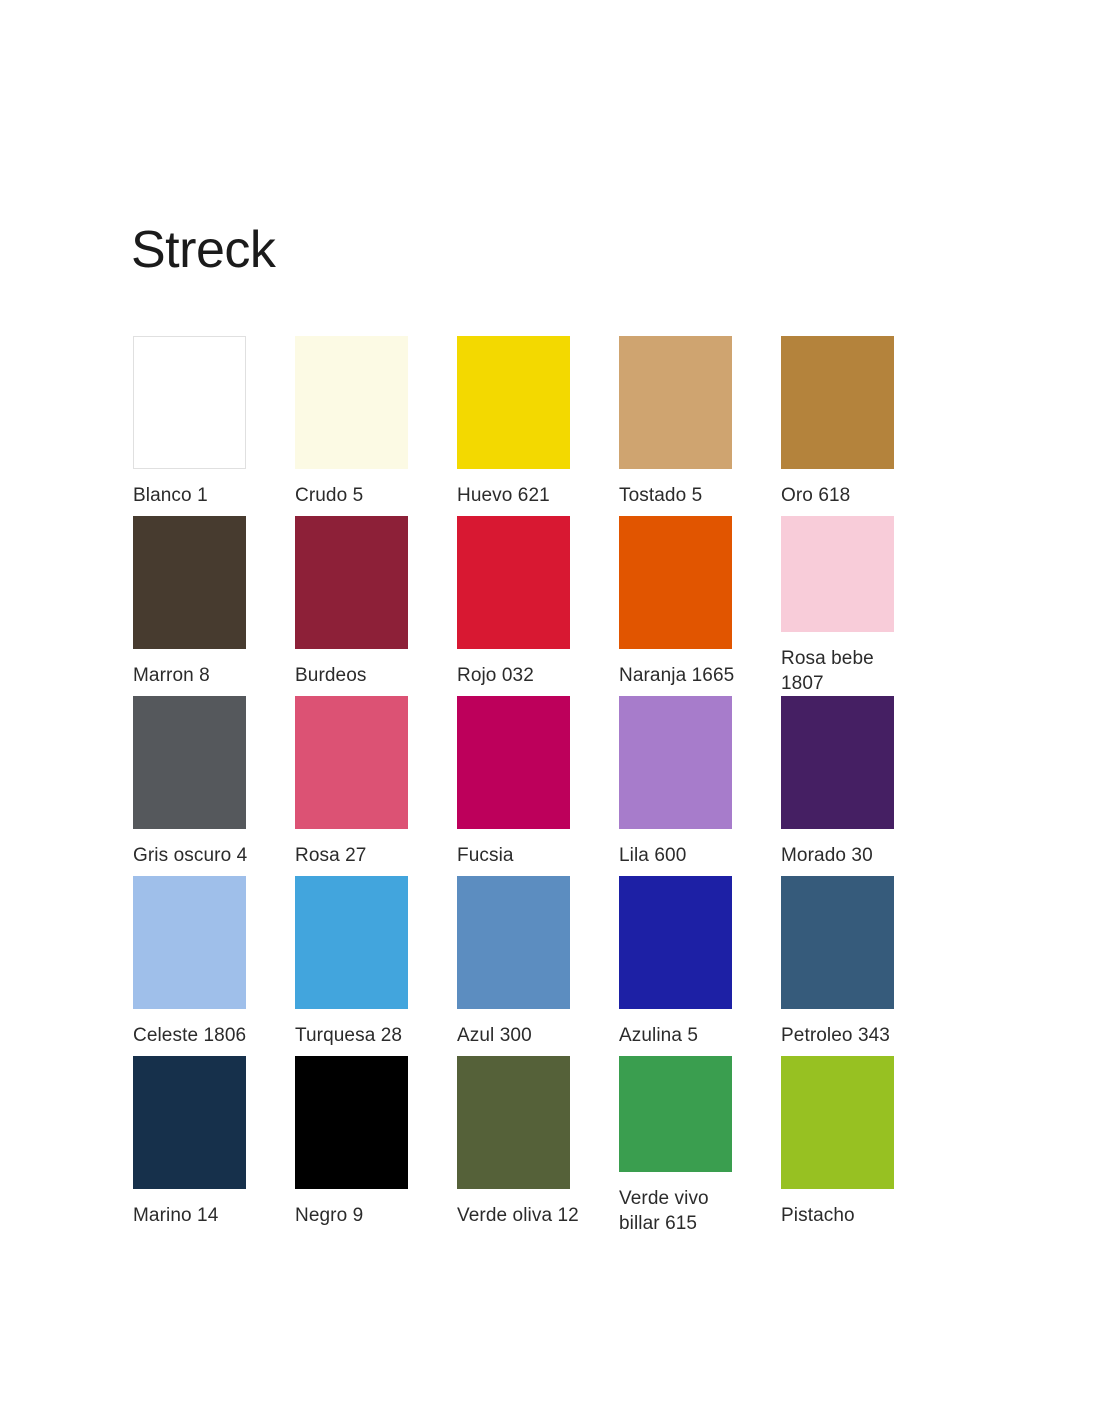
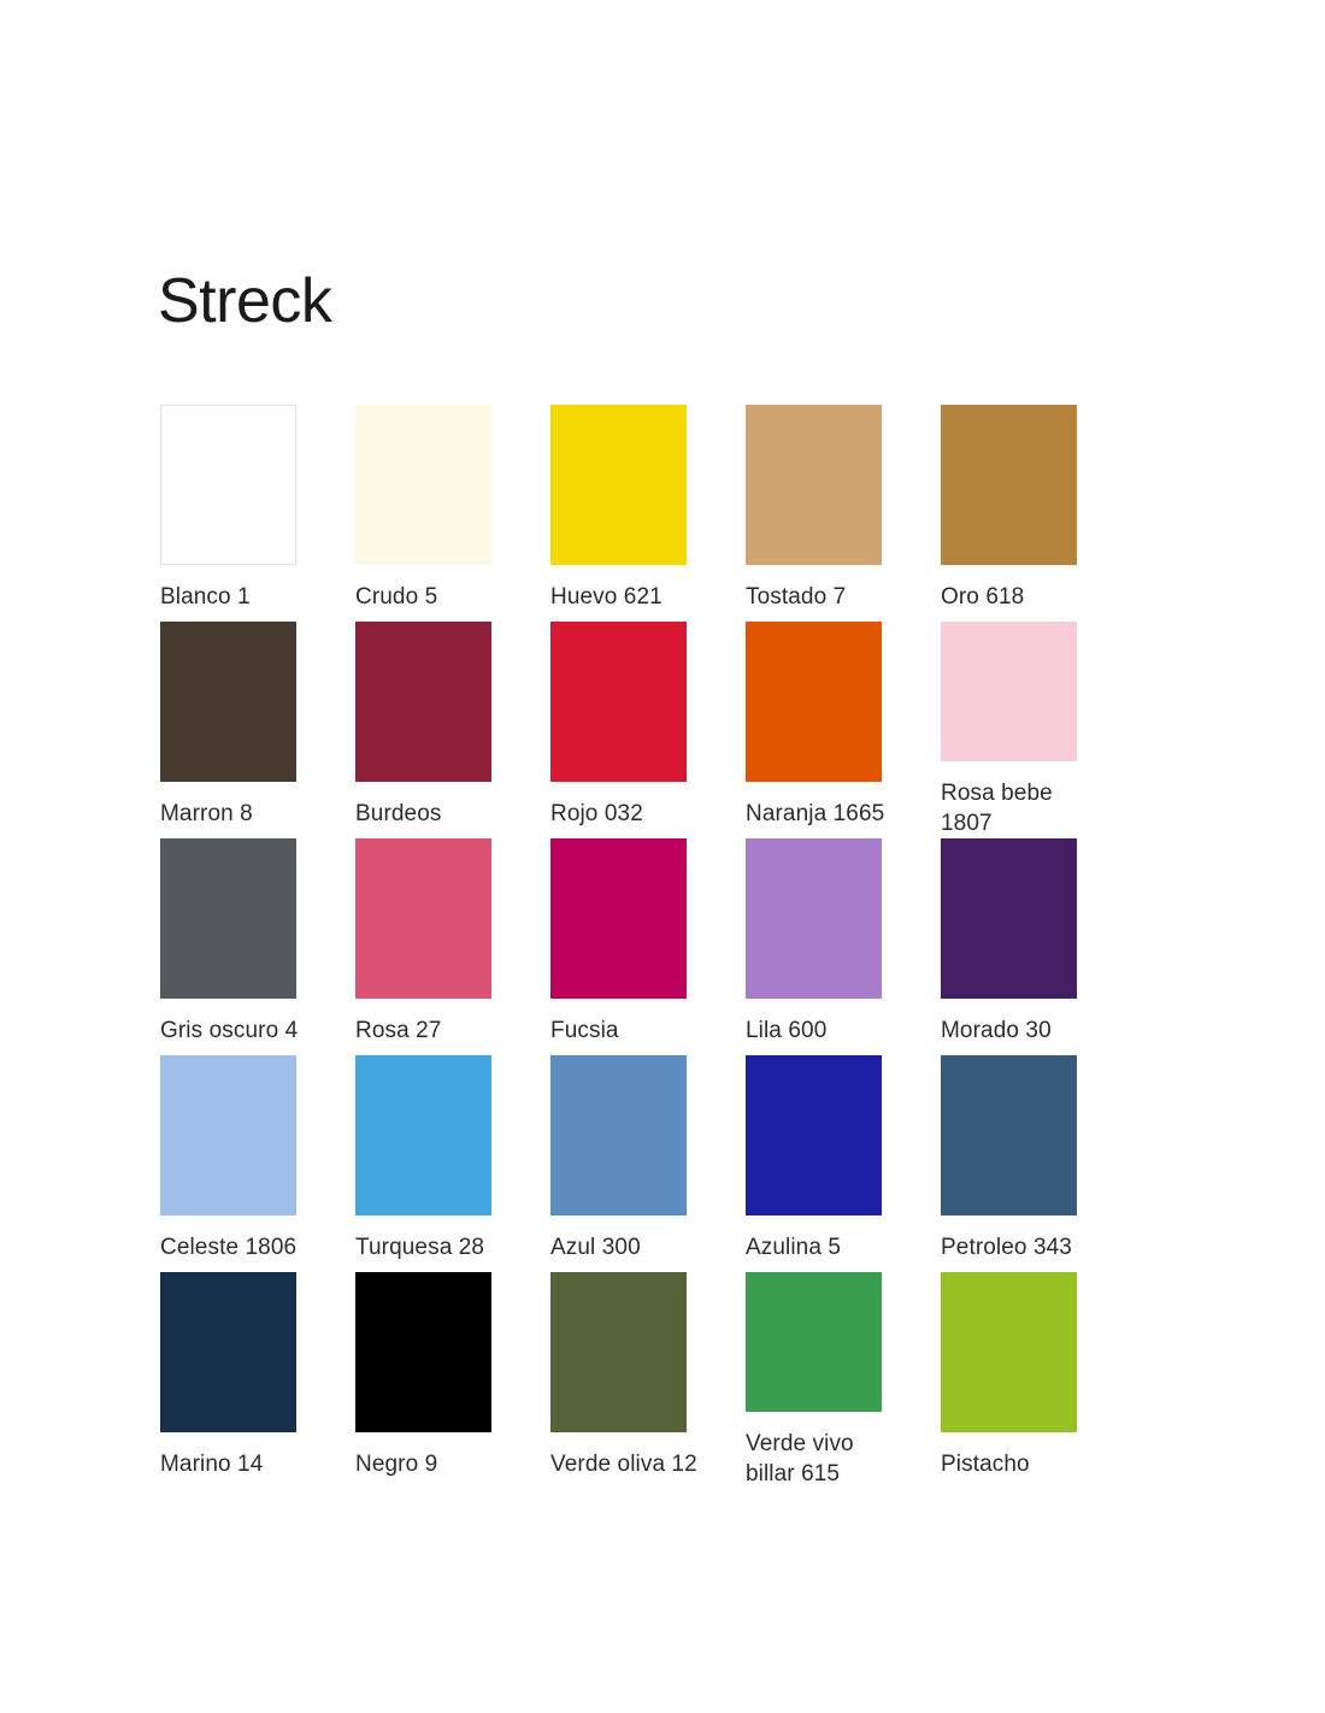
  Streck
  Blanco 1
  Crudo 5
  Huevo 621
- Tostado 5
+ Tostado 7
  Oro 618
  Marron 8
  Burdeos
  Rojo 032
  Naranja 1665
  Rosa bebe 1807
  Gris oscuro 4
  Rosa 27
  Fucsia
  Lila 600
  Morado 30
  Celeste 1806
  Turquesa 28
  Azul 300
  Azulina 5
  Petroleo 343
  Marino 14
  Negro 9
  Verde oliva 12
  Verde vivo billar 615
  Pistacho
